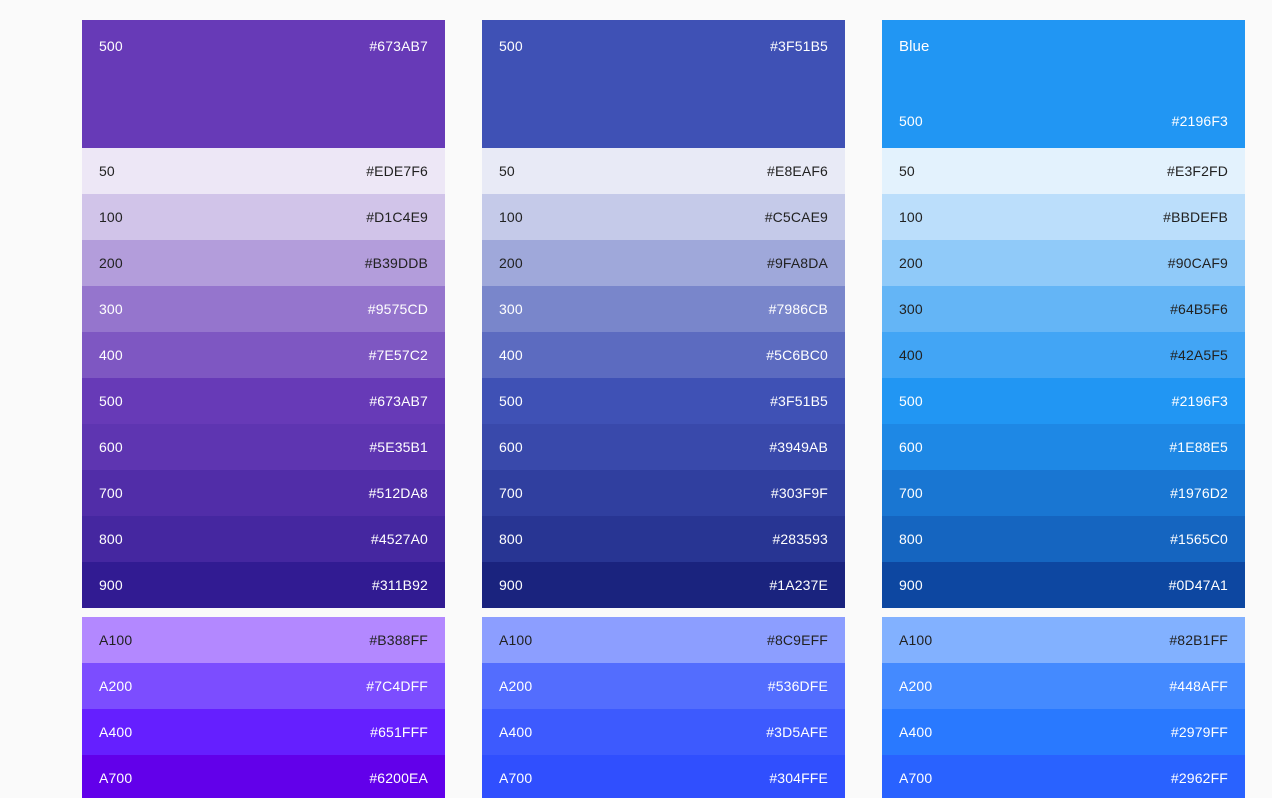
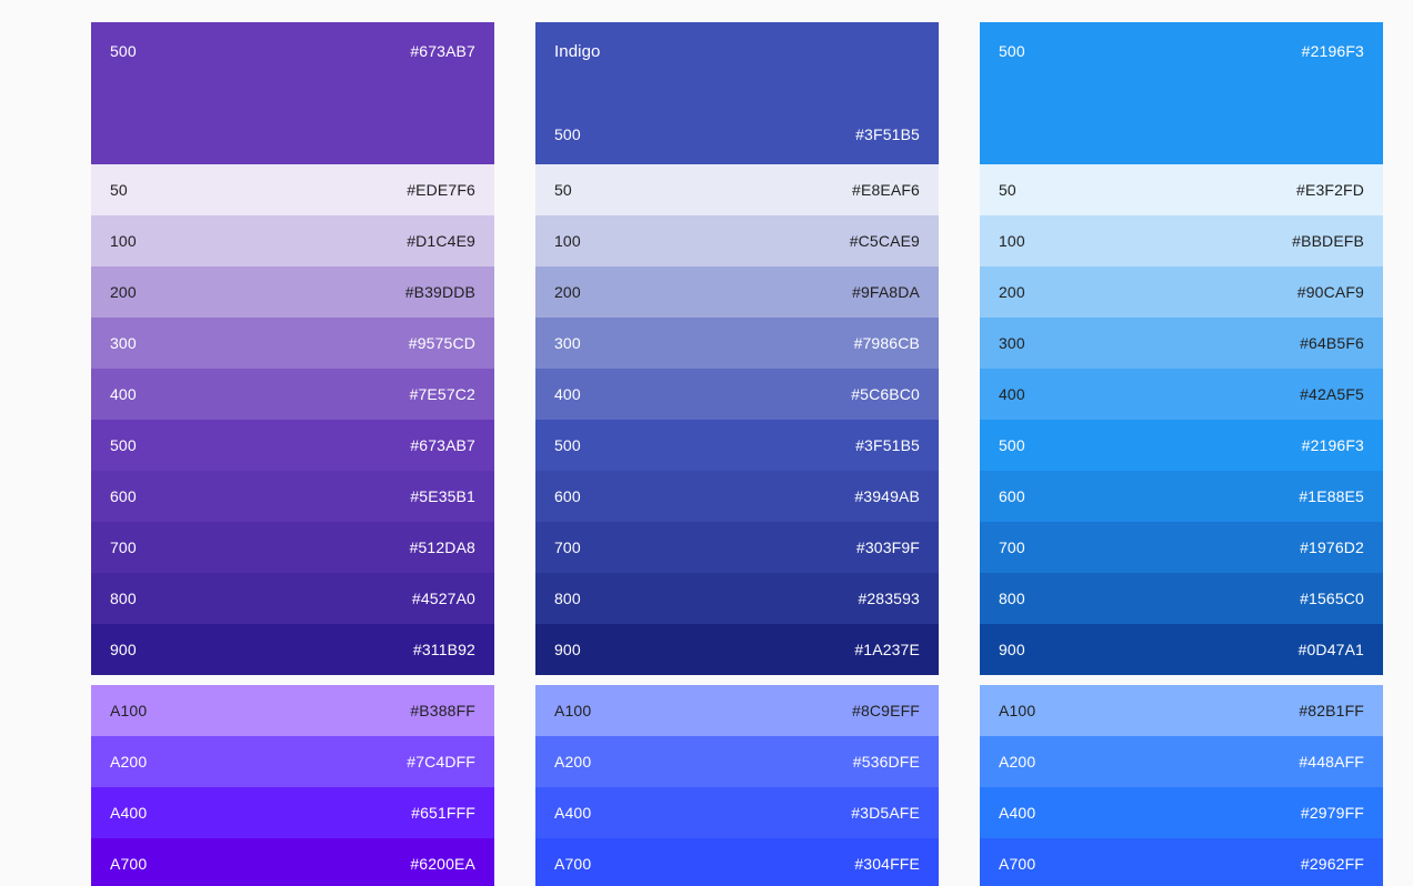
  500
  #673AB7
  50
  #EDE7F6
  100
  #D1C4E9
  200
  #B39DDB
  300
  #9575CD
  400
  #7E57C2
  500
  #673AB7
  600
  #5E35B1
  700
  #512DA8
  800
  #4527A0
  900
  #311B92
  A100
  #B388FF
  A200
  #7C4DFF
  A400
  #651FFF
  A700
  #6200EA
+ Indigo
  500
  #3F51B5
  50
  #E8EAF6
  100
  #C5CAE9
  200
  #9FA8DA
  300
  #7986CB
  400
  #5C6BC0
  500
  #3F51B5
  600
  #3949AB
  700
  #303F9F
  800
  #283593
  900
  #1A237E
  A100
  #8C9EFF
  A200
  #536DFE
  A400
  #3D5AFE
  A700
  #304FFE
- Blue
  500
  #2196F3
  50
  #E3F2FD
  100
  #BBDEFB
  200
  #90CAF9
  300
  #64B5F6
  400
  #42A5F5
  500
  #2196F3
  600
  #1E88E5
  700
  #1976D2
  800
  #1565C0
  900
  #0D47A1
  A100
  #82B1FF
  A200
  #448AFF
  A400
  #2979FF
  A700
  #2962FF
